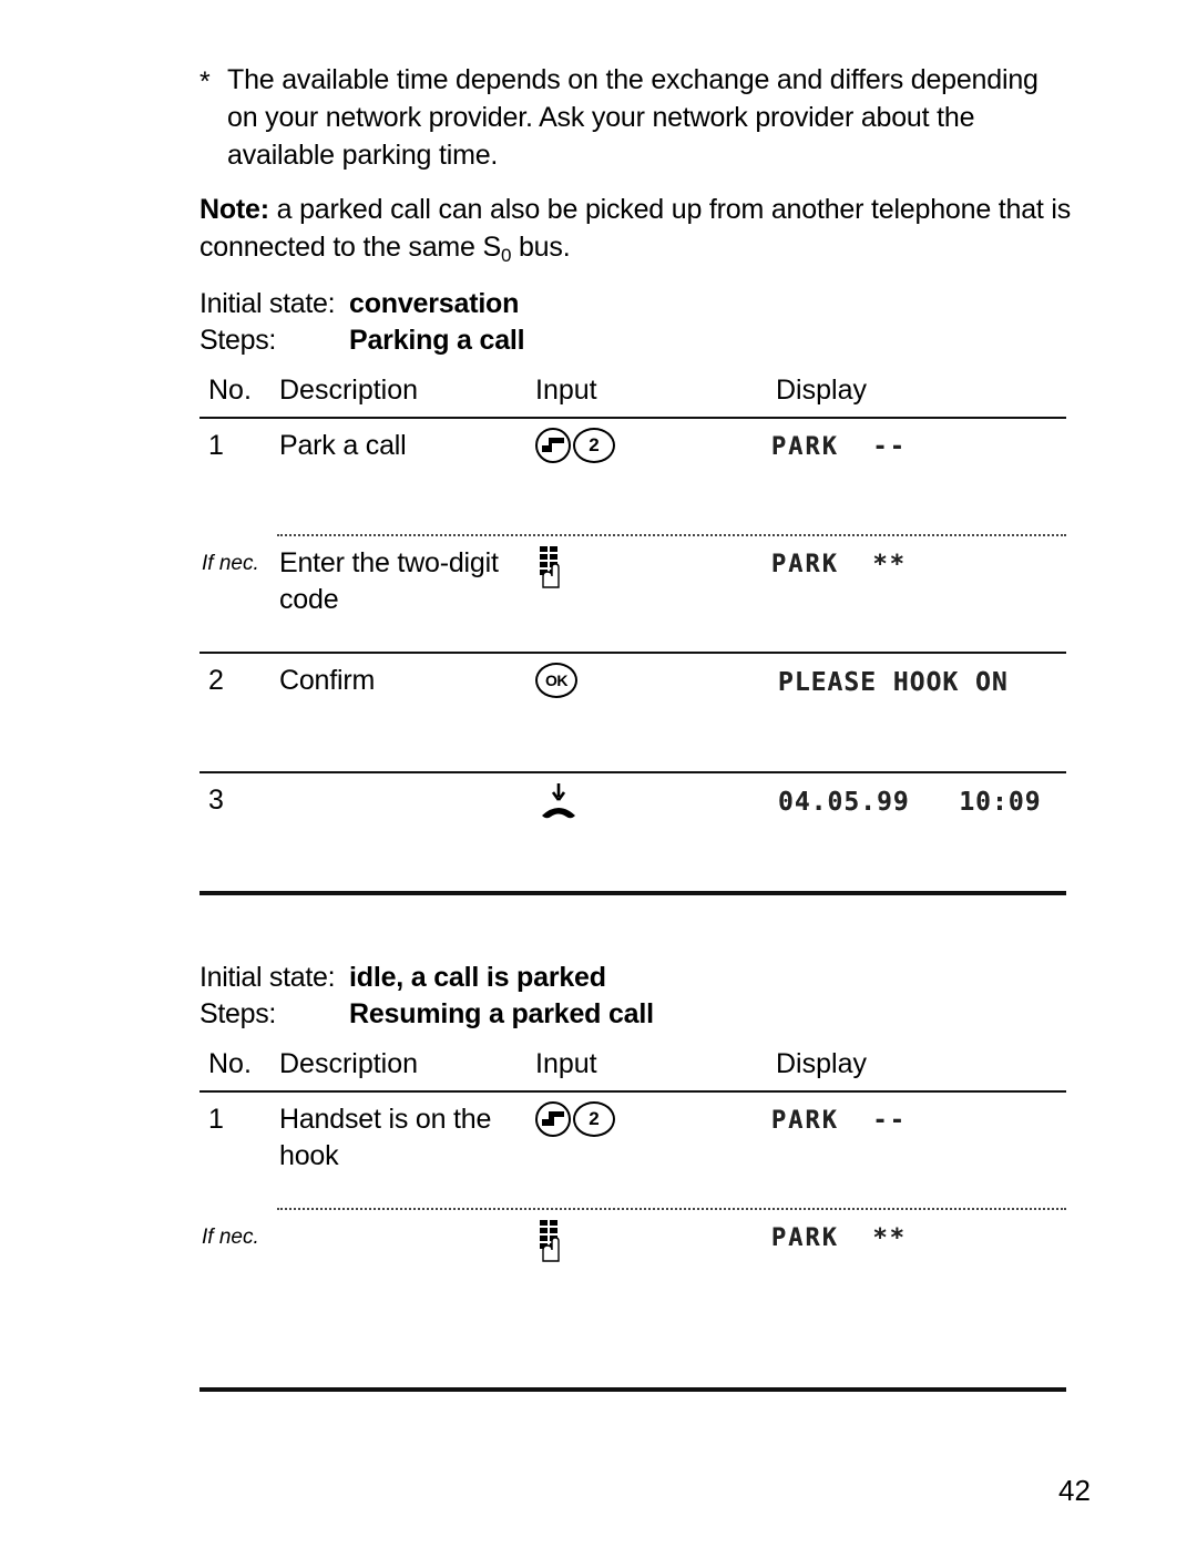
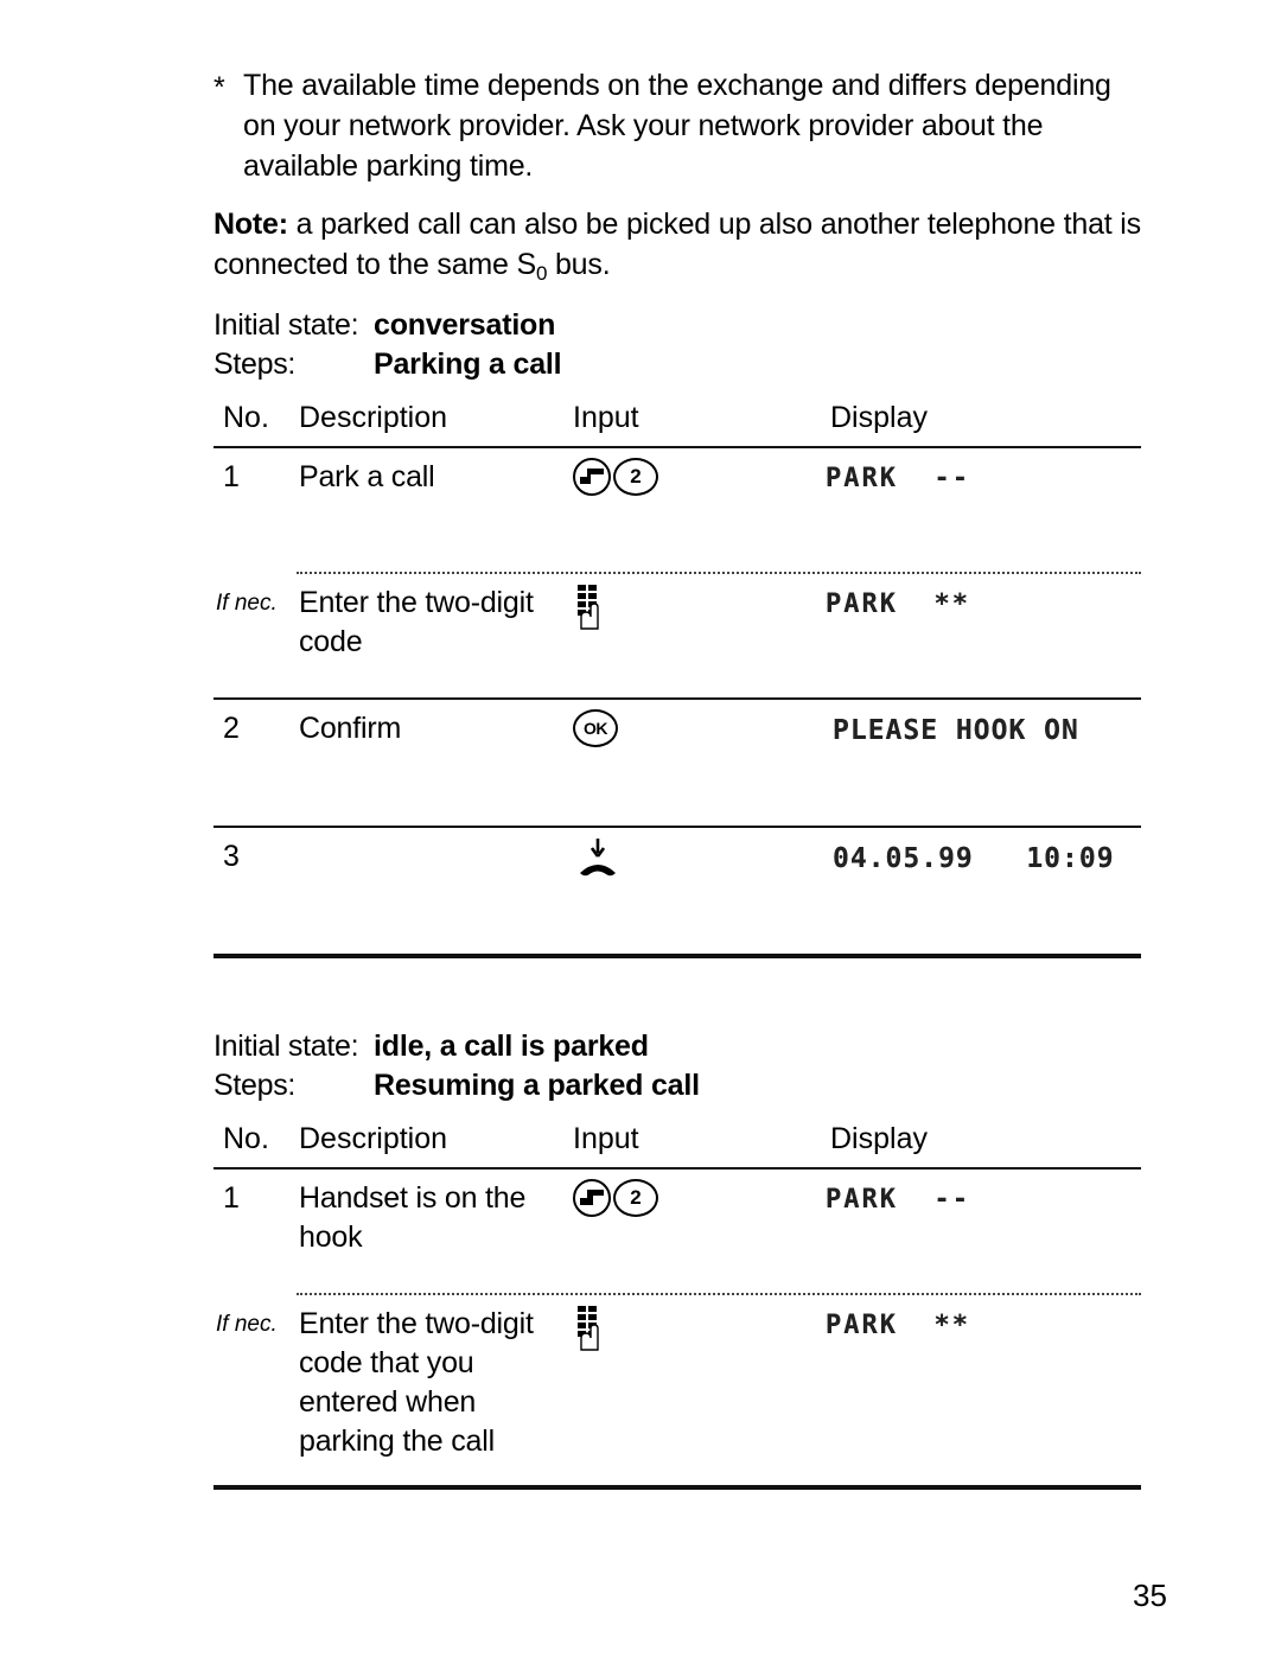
  *
  The available time depends on the exchange and differs depending on your network provider. Ask your network provider about the available parking time.
- Note: a parked call can also be picked up from another telephone that is connected to the same S0 bus.
+ Note: a parked call can also be picked up also another telephone that is connected to the same S0 bus.
  Initial state: conversation
  Steps: Parking a call
  No.
  Description
  Input
  Display
  1
  Park a call
  2
  PARK --
  If nec.
  Enter the two-digit code
  PARK **
  2
  Confirm
  OK
  PLEASE HOOK ON
  3
  04.05.99 10:09
  Initial state: idle, a call is parked
  Steps: Resuming a parked call
  No.
  Description
  Input
  Display
  1
  Handset is on the hook
  2
  PARK --
  If nec.
+ Enter the two-digit code that you entered when parking the call
  PARK **
- 42
+ 35
